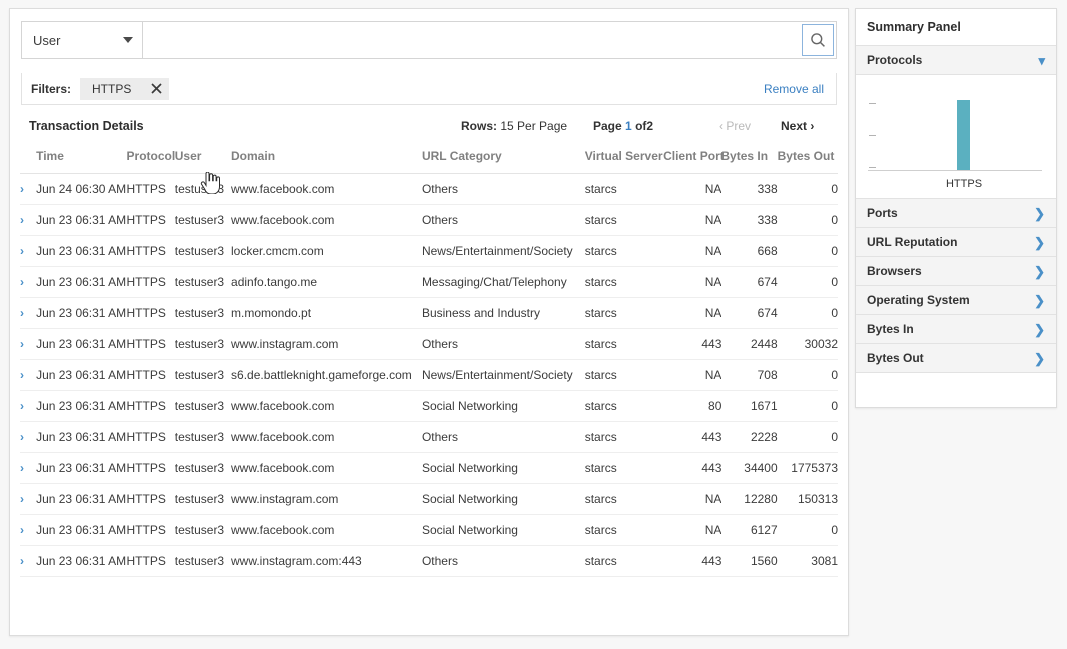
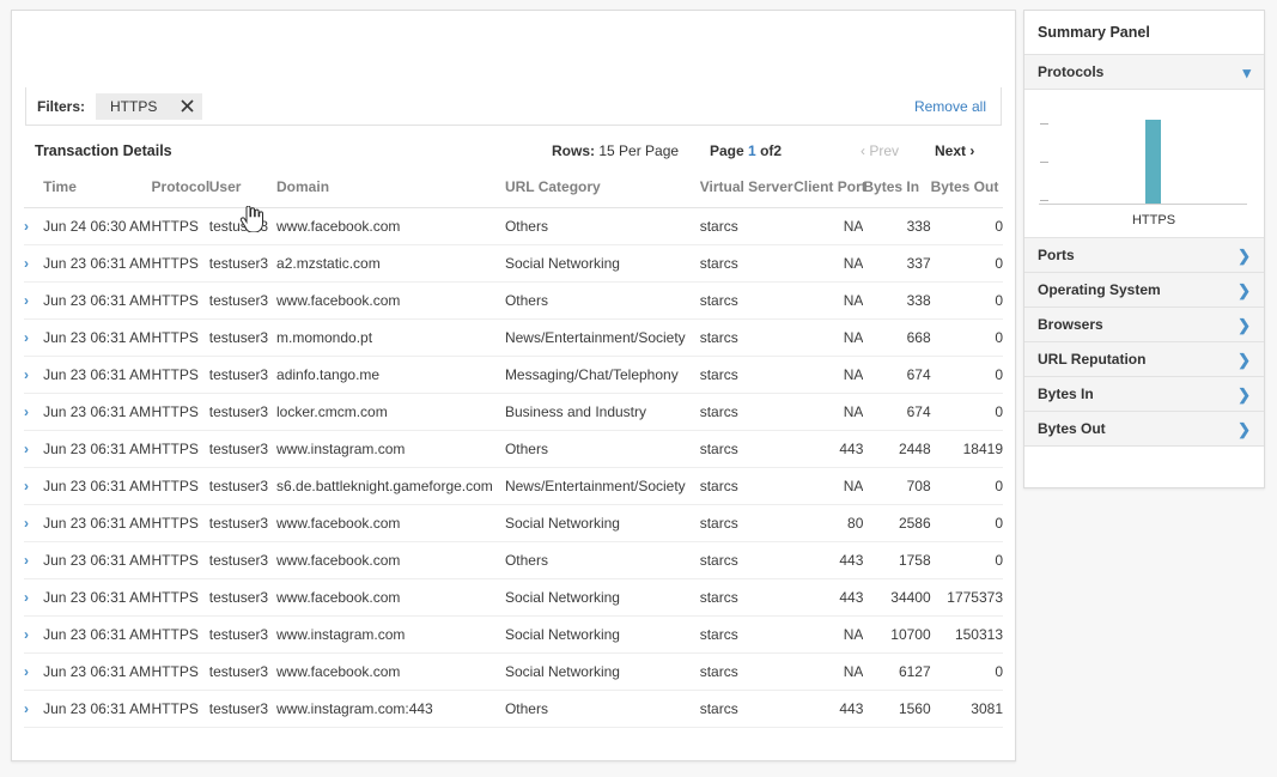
- User
  Filters:
  HTTPS
  Remove all
  Transaction Details
  Rows: 15 Per Page
  Page 1 of2
  ‹ Prev
  Next ›
  	Time	Protocol	User	Domain	URL Category	Virtual Server	Client Por	Bytes In	Bytes Out
  ›	Jun 24 06:30 AM	HTTPS	testus3	www.facebook.com	Others	starcs	NA	338	0
+ ›	Jun 23 06:31 AM	HTTPS	testuser3	a2.mzstatic.com	Social Networking	starcs	NA	337	0
  ›	Jun 23 06:31 AM	HTTPS	testuser3	www.facebook.com	Others	starcs	NA	338	0
- ›	Jun 23 06:31 AM	HTTPS	testuser3	locker.cmcm.com	News/Entertainment/Society	starcs	NA	668	0
+ ›	Jun 23 06:31 AM	HTTPS	testuser3	m.momondo.pt	News/Entertainment/Society	starcs	NA	668	0
  ›	Jun 23 06:31 AM	HTTPS	testuser3	adinfo.tango.me	Messaging/Chat/Telephony	starcs	NA	674	0
- ›	Jun 23 06:31 AM	HTTPS	testuser3	m.momondo.pt	Business and Industry	starcs	NA	674	0
+ ›	Jun 23 06:31 AM	HTTPS	testuser3	locker.cmcm.com	Business and Industry	starcs	NA	674	0
- ›	Jun 23 06:31 AM	HTTPS	testuser3	www.instagram.com	Others	starcs	443	2448	30032
+ ›	Jun 23 06:31 AM	HTTPS	testuser3	www.instagram.com	Others	starcs	443	2448	18419
  ›	Jun 23 06:31 AM	HTTPS	testuser3	s6.de.battleknight.gameforge.com	News/Entertainment/Society	starcs	NA	708	0
- ›	Jun 23 06:31 AM	HTTPS	testuser3	www.facebook.com	Social Networking	starcs	80	1671	0
+ ›	Jun 23 06:31 AM	HTTPS	testuser3	www.facebook.com	Social Networking	starcs	80	2586	0
- ›	Jun 23 06:31 AM	HTTPS	testuser3	www.facebook.com	Others	starcs	443	2228	0
+ ›	Jun 23 06:31 AM	HTTPS	testuser3	www.facebook.com	Others	starcs	443	1758	0
  ›	Jun 23 06:31 AM	HTTPS	testuser3	www.facebook.com	Social Networking	starcs	443	34400	1775373
- ›	Jun 23 06:31 AM	HTTPS	testuser3	www.instagram.com	Social Networking	starcs	NA	12280	150313
+ ›	Jun 23 06:31 AM	HTTPS	testuser3	www.instagram.com	Social Networking	starcs	NA	10700	150313
  ›	Jun 23 06:31 AM	HTTPS	testuser3	www.facebook.com	Social Networking	starcs	NA	6127	0
  ›	Jun 23 06:31 AM	HTTPS	testuser3	www.instagram.com:443	Others	starcs	443	1560	3081
  Summary Panel
  Protocols
  ▾
  HTTPS
  Ports
  ❯
- URL Reputation
+ Operating System
  ❯
  Browsers
  ❯
- Operating System
+ URL Reputation
  ❯
  Bytes In
  ❯
  Bytes Out
  ❯
